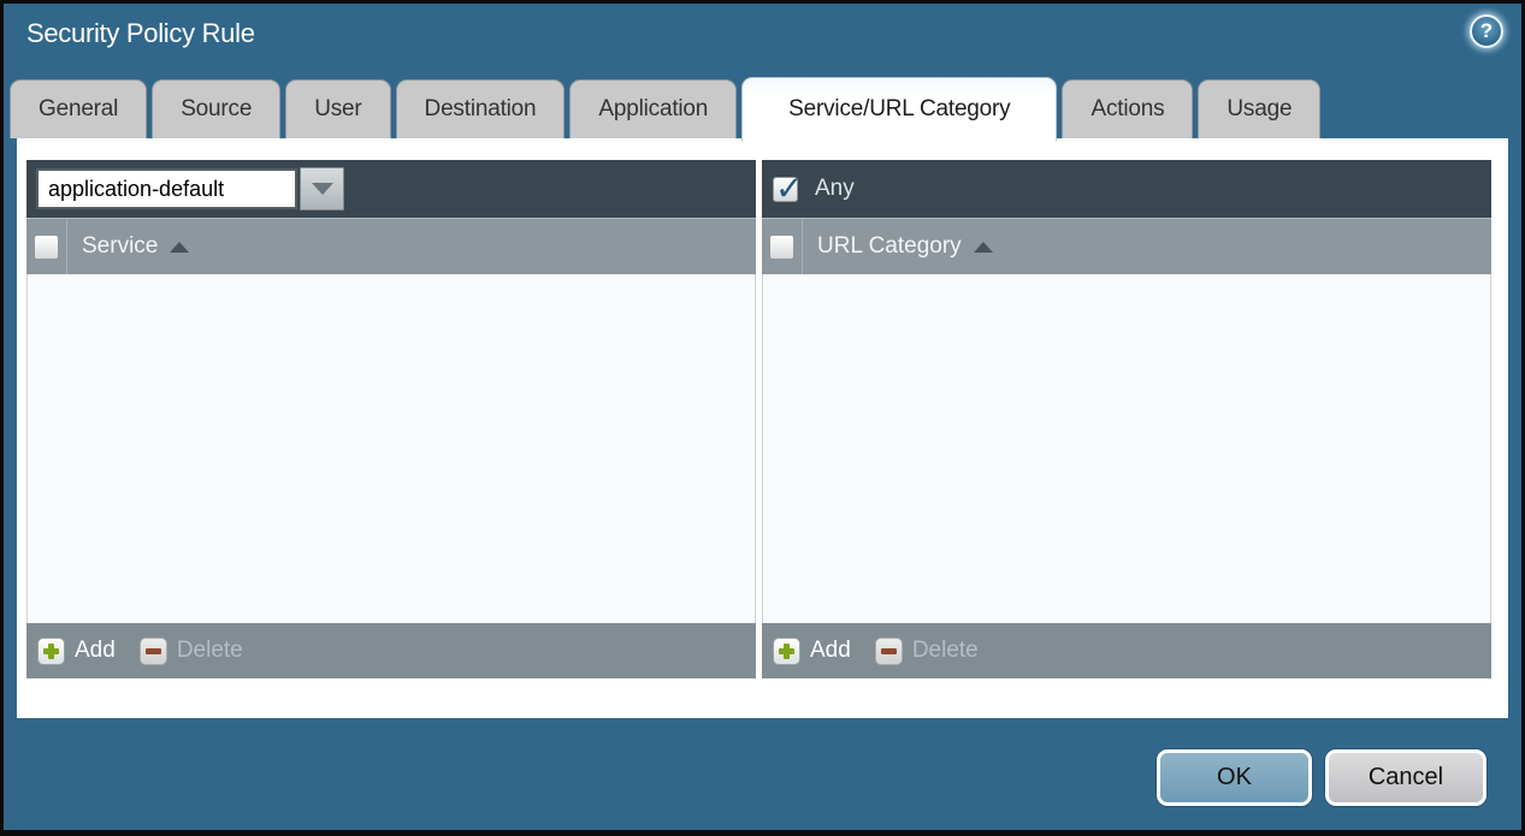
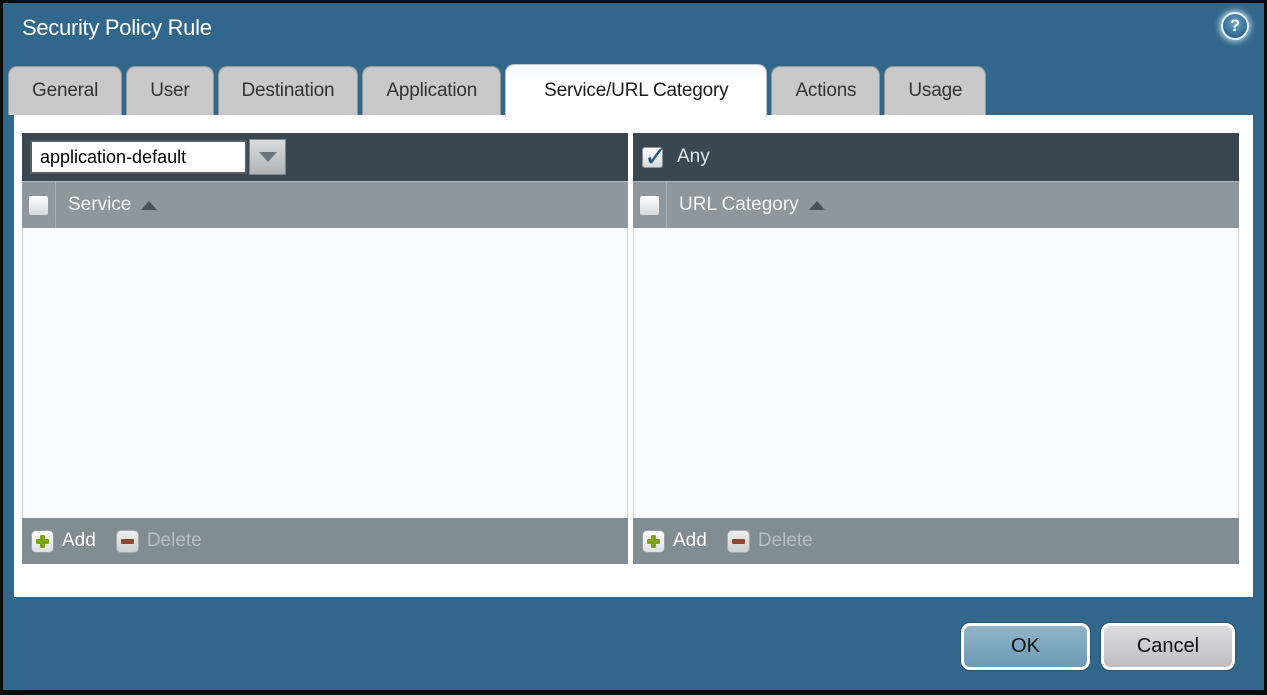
  Security Policy Rule
  ?
  General
- Source
  User
  Destination
  Application
  Service/URL Category
  Actions
  Usage
  application-default
  Service
  Add
  Delete
  Any
  URL Category
  Add
  Delete
  OK
  Cancel
